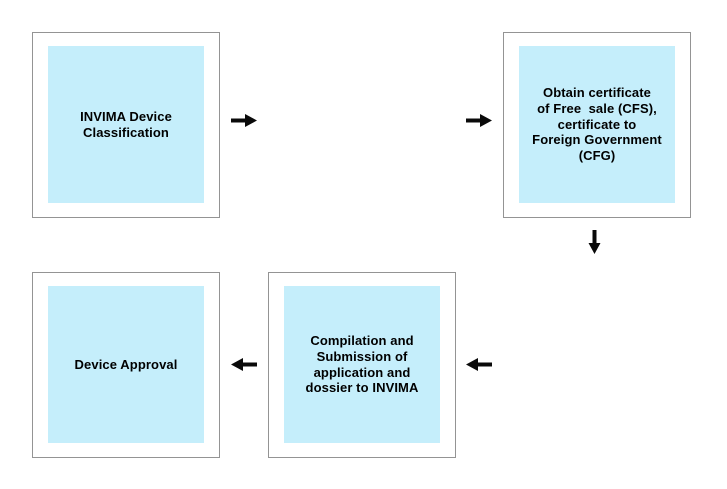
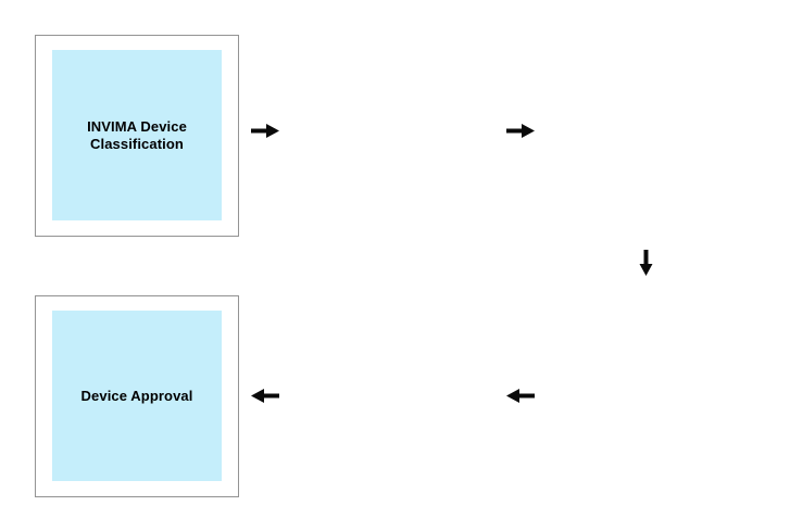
  INVIMA Device
  Classification
- Obtain certificate
- of Free sale (CFS),
- certificate to
- Foreign Government
- (CFG)
- Compilation and
- Submission of
- application and
- dossier to INVIMA
  Device Approval
